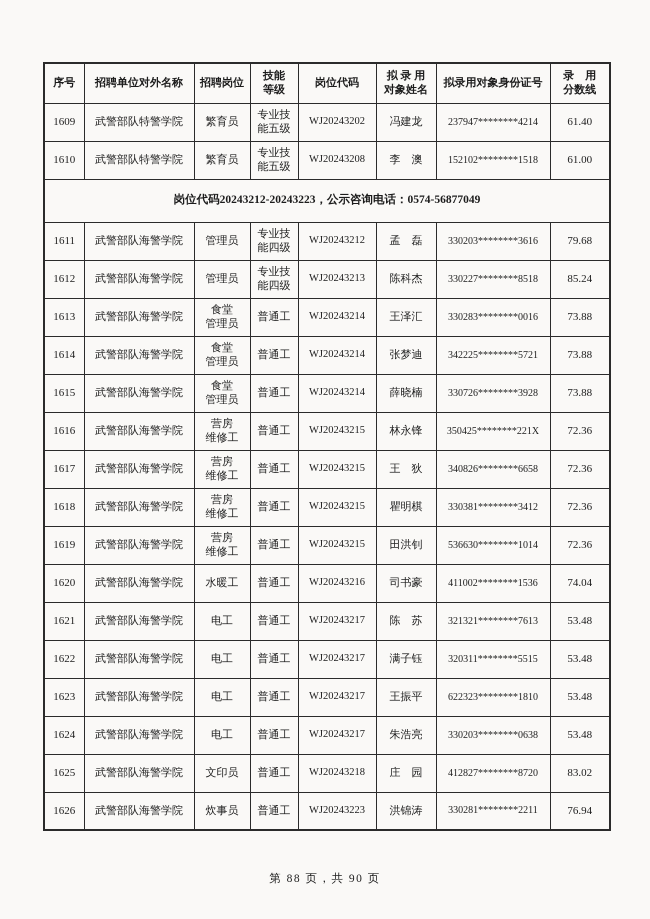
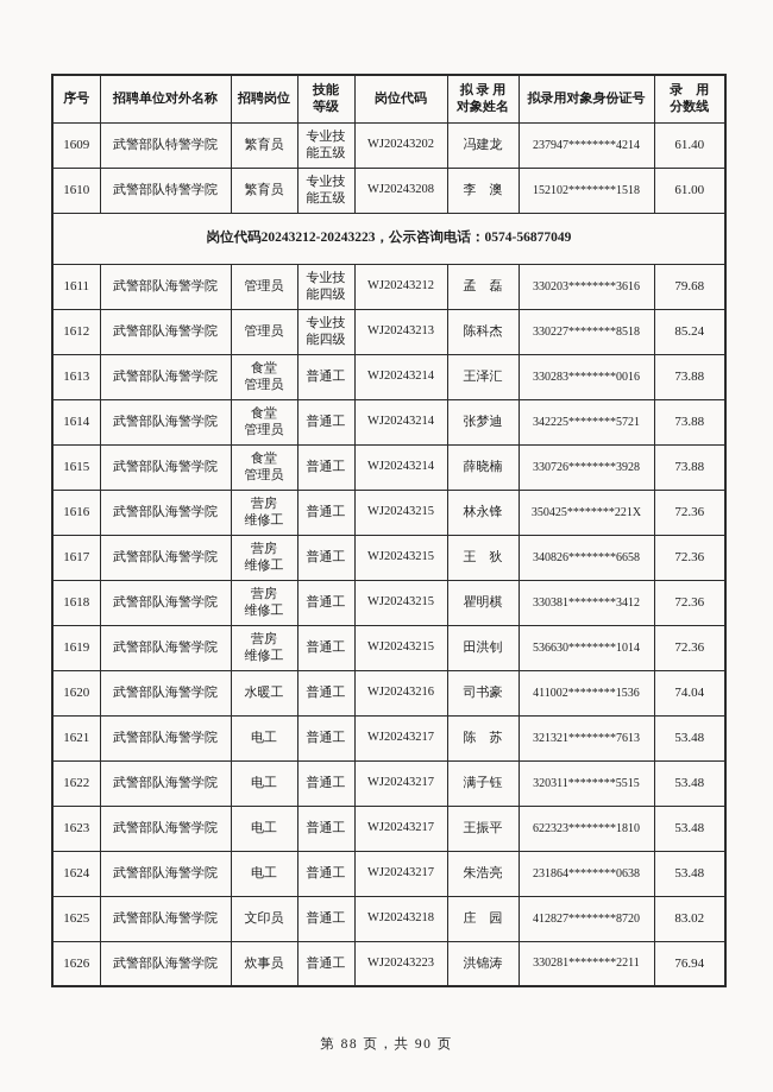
  序号	招聘单位对外名称	招聘岗位	技能 等级	岗位代码	拟 录 用 对象姓名	拟录用对象身份证号	录 用 分数线
  1609	武警部队特警学院	繁育员	专业技 能五级	WJ20243202	冯建龙	237947********4214	61.40
  1610	武警部队特警学院	繁育员	专业技 能五级	WJ20243208	李 澳	152102********1518	61.00
  岗位代码20243212-20243223，公示咨询电话：0574-56877049
  1611	武警部队海警学院	管理员	专业技 能四级	WJ20243212	孟 磊	330203********3616	79.68
  1612	武警部队海警学院	管理员	专业技 能四级	WJ20243213	陈科杰	330227********8518	85.24
  1613	武警部队海警学院	食堂 管理员	普通工	WJ20243214	王泽汇	330283********0016	73.88
  1614	武警部队海警学院	食堂 管理员	普通工	WJ20243214	张梦迪	342225********5721	73.88
  1615	武警部队海警学院	食堂 管理员	普通工	WJ20243214	薛晓楠	330726********3928	73.88
  1616	武警部队海警学院	营房 维修工	普通工	WJ20243215	林永锋	350425********221X	72.36
  1617	武警部队海警学院	营房 维修工	普通工	WJ20243215	王 狄	340826********6658	72.36
  1618	武警部队海警学院	营房 维修工	普通工	WJ20243215	瞿明棋	330381********3412	72.36
  1619	武警部队海警学院	营房 维修工	普通工	WJ20243215	田洪钊	536630********1014	72.36
  1620	武警部队海警学院	水暖工	普通工	WJ20243216	司书豪	411002********1536	74.04
  1621	武警部队海警学院	电工	普通工	WJ20243217	陈 苏	321321********7613	53.48
  1622	武警部队海警学院	电工	普通工	WJ20243217	满子钰	320311********5515	53.48
  1623	武警部队海警学院	电工	普通工	WJ20243217	王振平	622323********1810	53.48
- 1624	武警部队海警学院	电工	普通工	WJ20243217	朱浩亮	330203********0638	53.48
+ 1624	武警部队海警学院	电工	普通工	WJ20243217	朱浩亮	231864********0638	53.48
  1625	武警部队海警学院	文印员	普通工	WJ20243218	庄 园	412827********8720	83.02
  1626	武警部队海警学院	炊事员	普通工	WJ20243223	洪锦涛	330281********2211	76.94
  第 88 页，共 90 页
